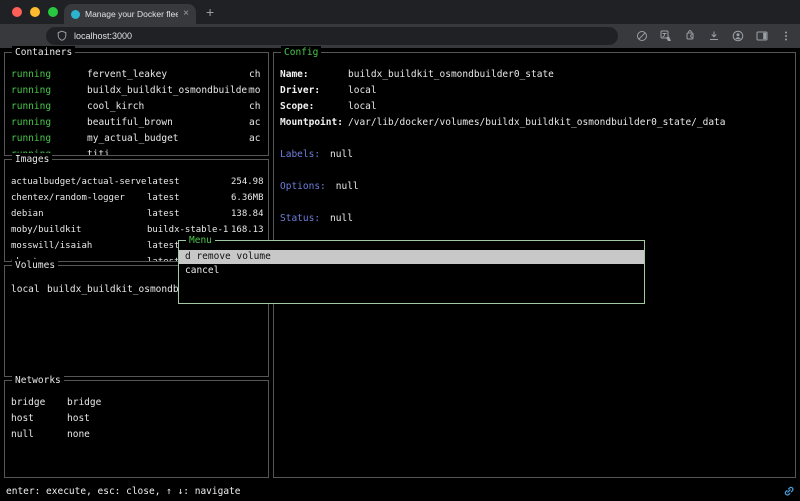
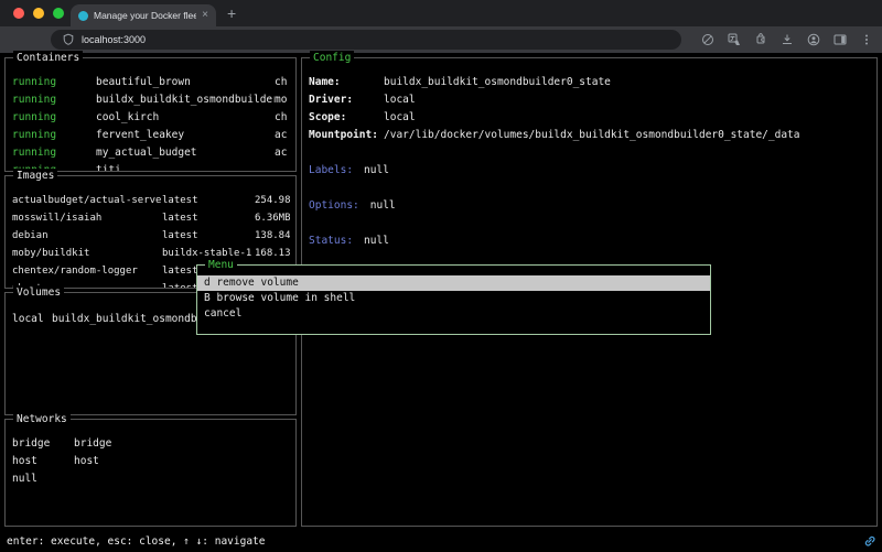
  Manage your Docker flee
  ×
  +
  localhost:3000
  Containers
  running
- fervent_leakey
+ beautiful_brown
  ch
  running
  buildx_buildkit_osmondbuilde
  mo
  running
  cool_kirch
  ch
  running
- beautiful_brown
+ fervent_leakey
  ac
  running
  my_actual_budget
  ac
  titi
  Images
  actualbudget/actual-serve
  latest
  254.98
- chentex/random-logger
+ mosswill/isaiah
  latest
  6.36MB
  debian
  latest
  138.84
  moby/buildkit
  buildx-stable-1
  168.13
- mosswill/isaiah
+ chentex/random-logger
  latest
  Volumes
  local
  Networks
  bridge
  bridge
  host
  host
  null
- none
  Config
  Name: buildx_buildkit_osmondbuilder0_state
  Driver: local
  Scope: local
  Mountpoint: /var/lib/docker/volumes/buildx_buildkit_osmondbuilder0_state/_data
  Labels: null
  Options: null
  Status: null
  Menu
  d remove volume
+ B browse volume in shell
  cancel
  enter: execute, esc: close, ↑ ↓: navigate
